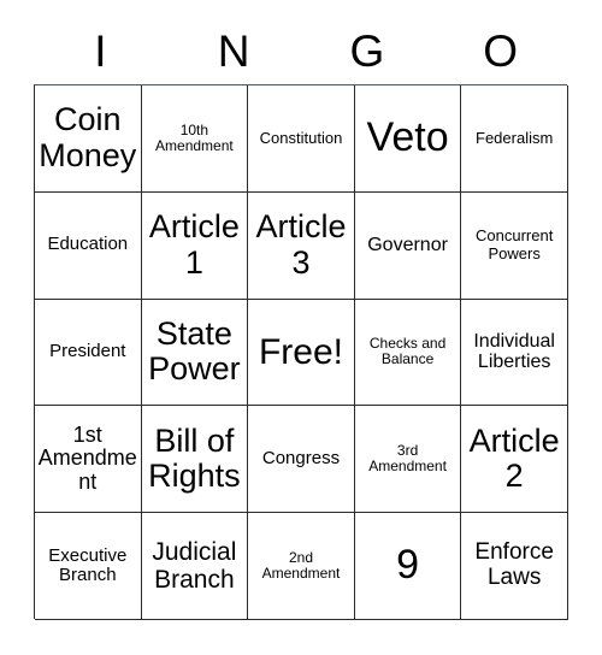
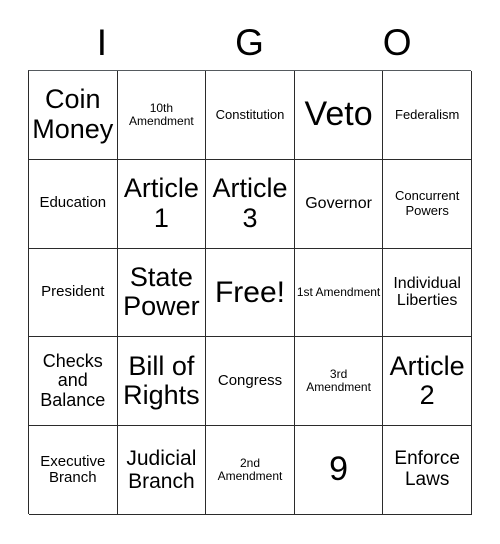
  I
- N
  G
  O
  Coin Money
  10th Amendment
  Constitution
  Veto
  Federalism
  Education
  Article 1
  Article 3
  Governor
  Concurrent Powers
  President
  State Power
  Free!
- Checks and Balance
+ 1st Amendment
  Individual Liberties
- 1st Amendment
+ Checks and Balance
  Bill of Rights
  Congress
  3rd Amendment
  Article 2
  Executive Branch
  Judicial Branch
  2nd Amendment
  9
  Enforce Laws
